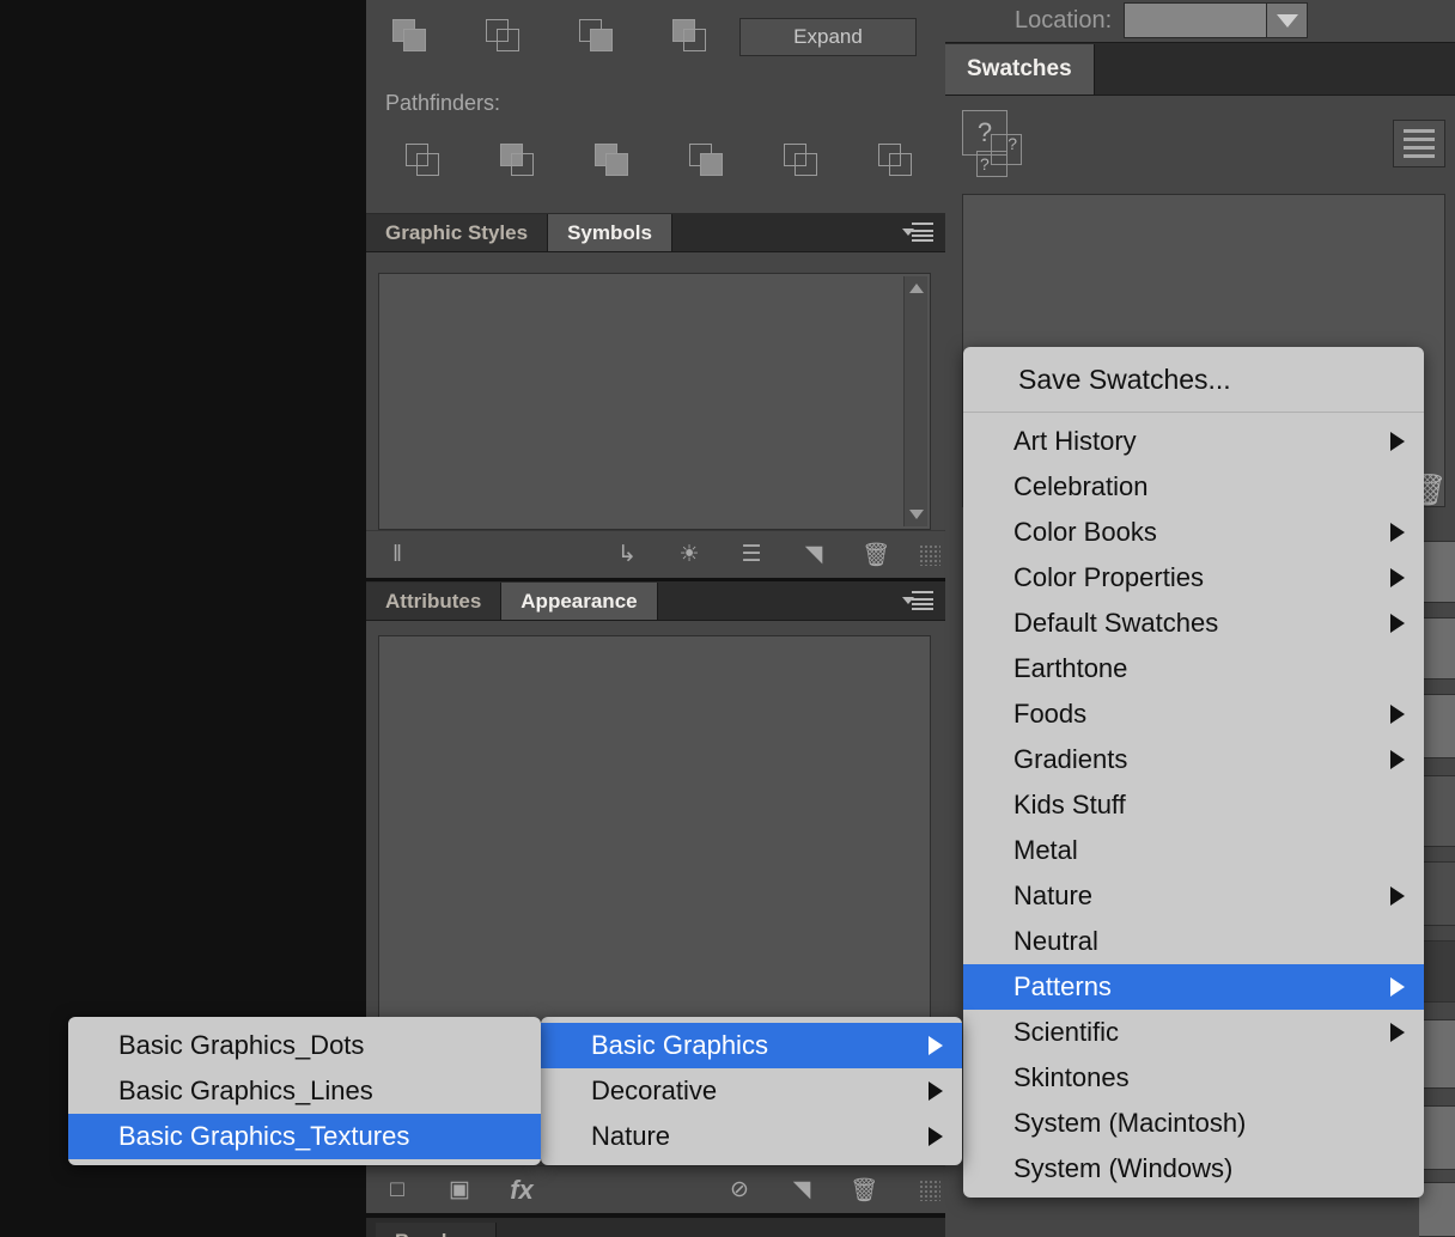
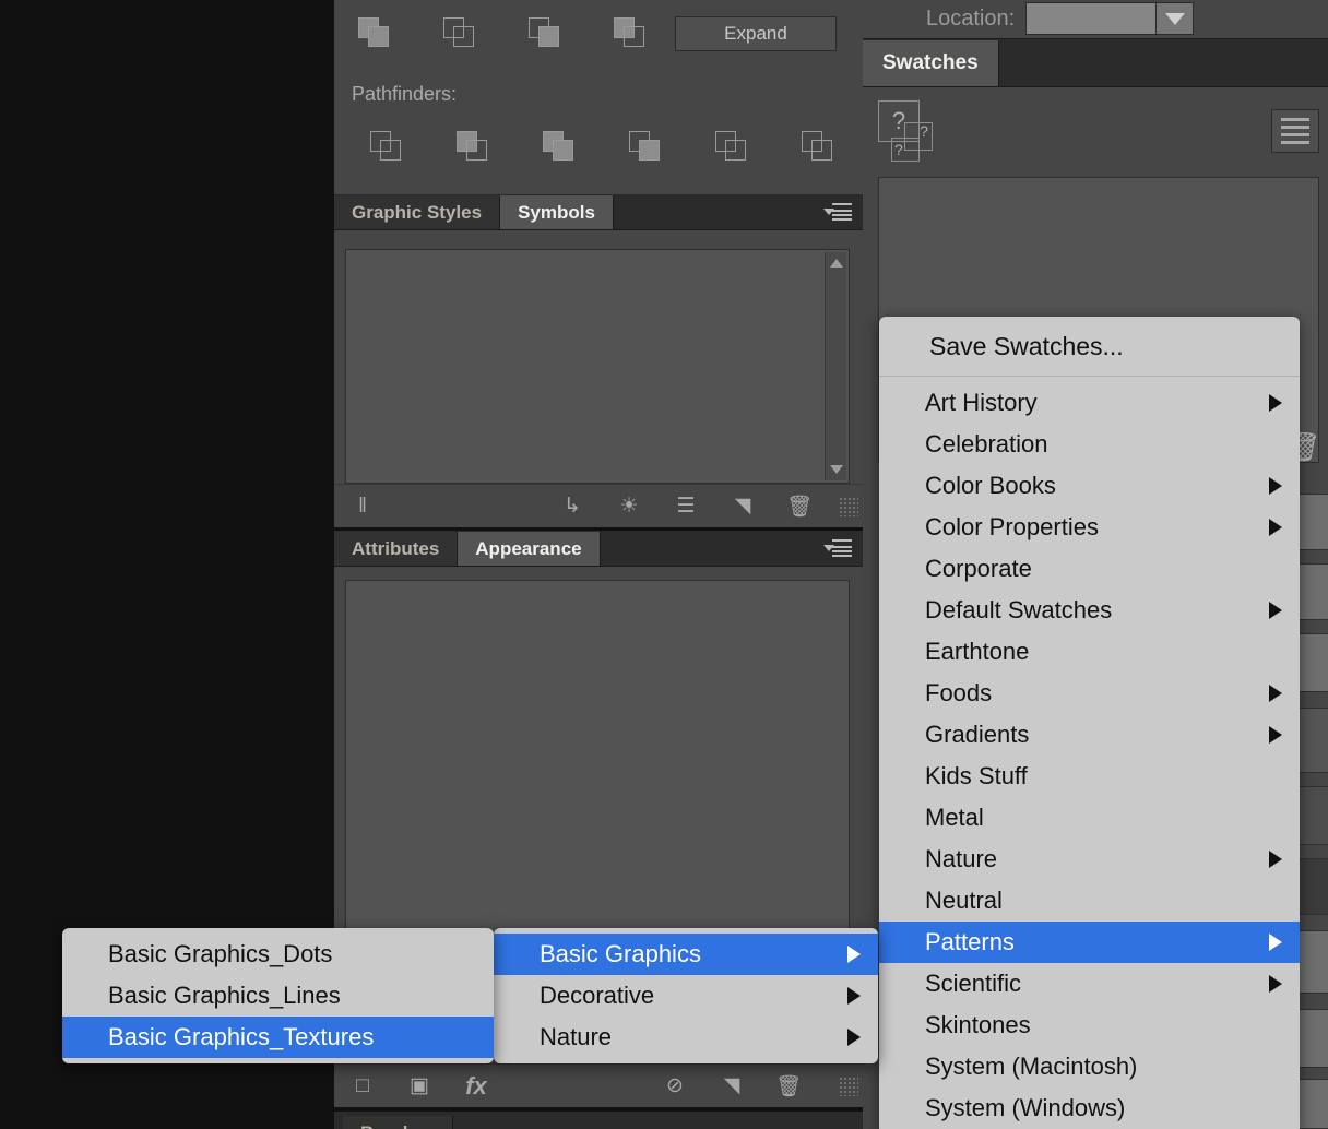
  Expand
  Pathfinders:
  Graphic Styles
  Symbols
  ‖
  ↳
  ☀
  ☰
  ◥
  🗑
  Attributes
  Appearance
  □
  ▣
  fx
  ⊘
  ◥
  🗑
  Location:
  Swatches
  ?
  ?
  ?
  🗑
  Save Swatches...
  Art History
  Celebration
  Color Books
  Color Properties
+ Corporate
  Default Swatches
  Earthtone
  Foods
  Gradients
  Kids Stuff
  Metal
  Nature
  Neutral
  Patterns
  Scientific
  Skintones
  System (Macintosh)
  System (Windows)
  Basic Graphics
  Decorative
  Nature
  Basic Graphics_Dots
  Basic Graphics_Lines
  Basic Graphics_Textures
